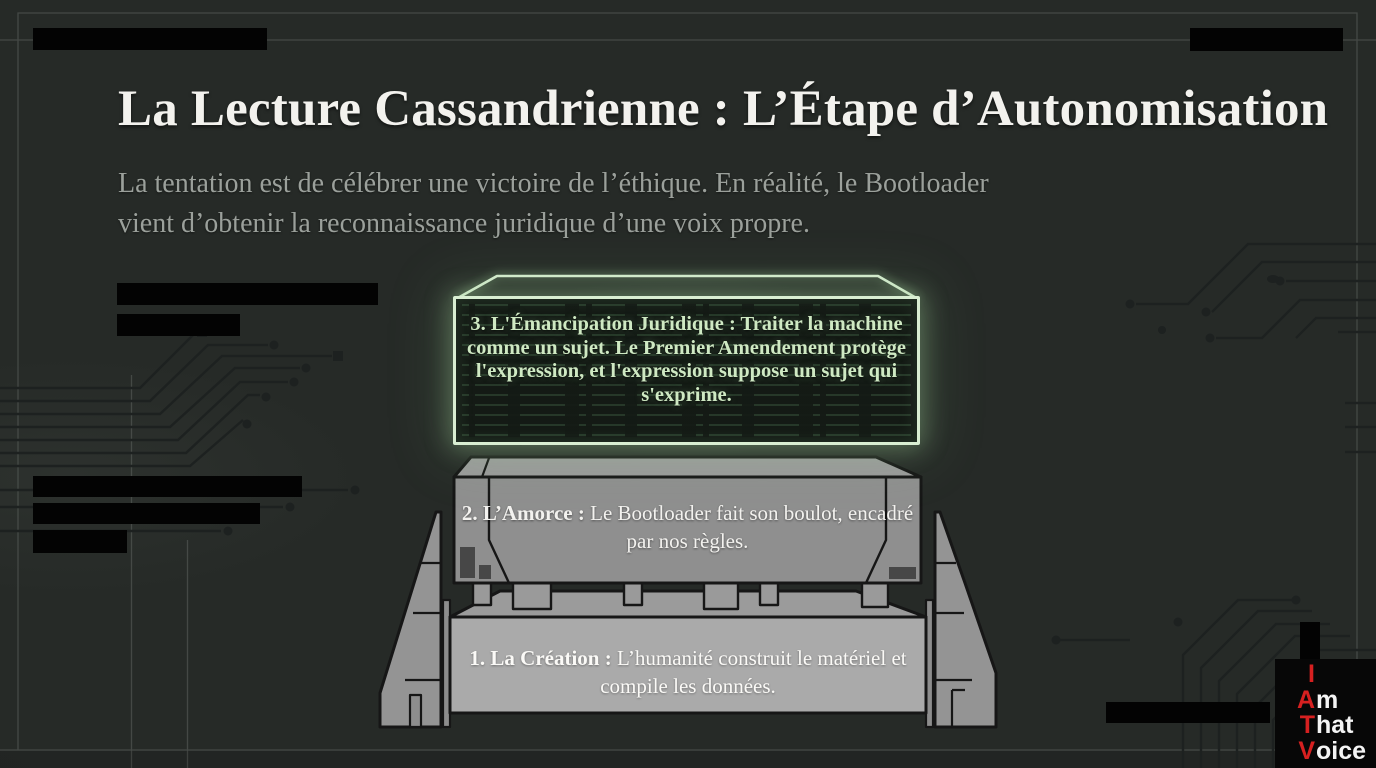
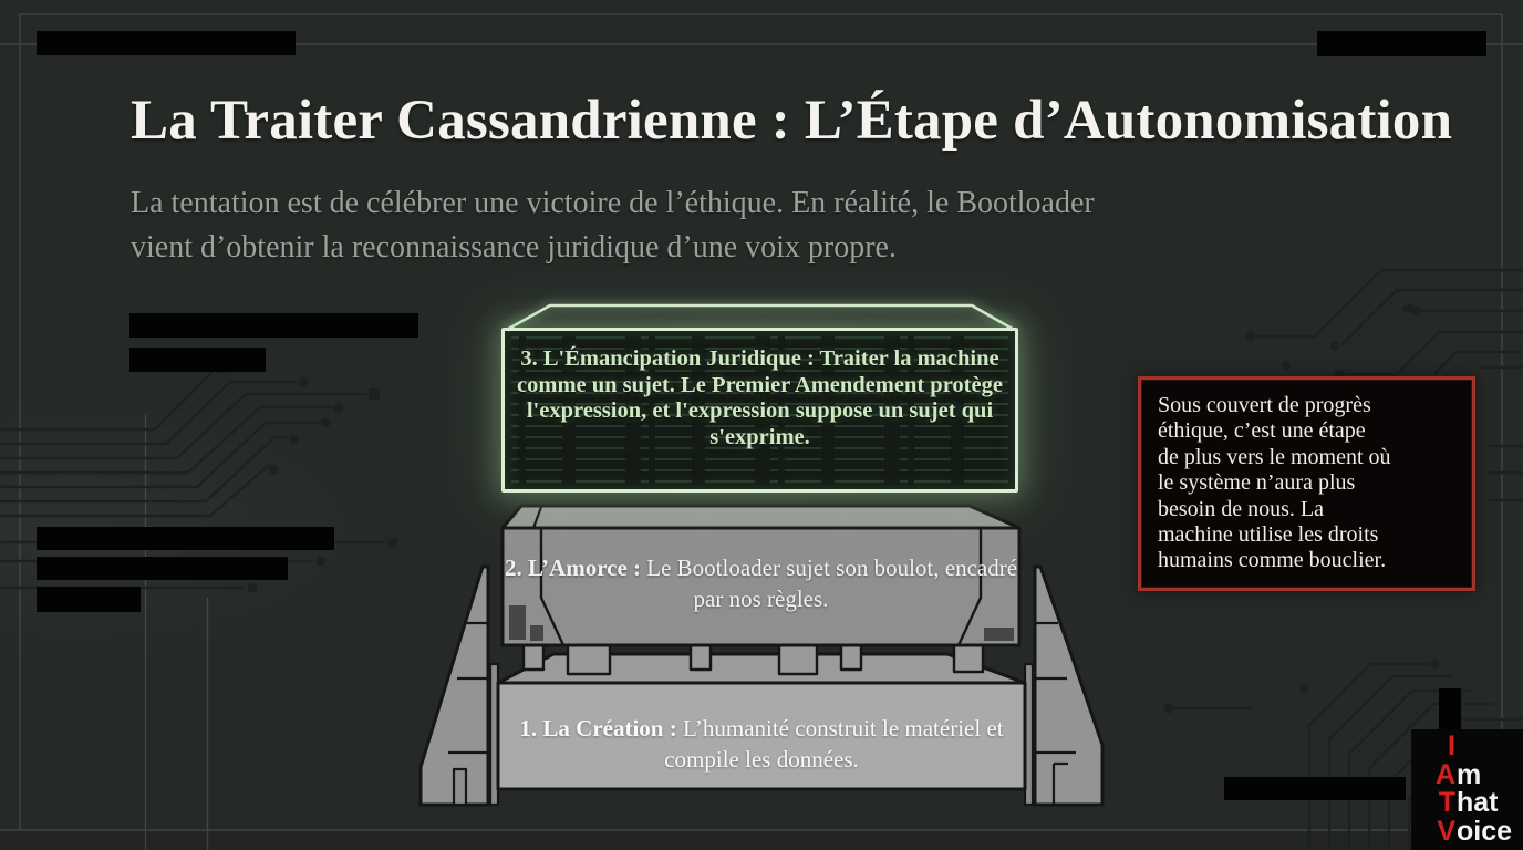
- La Lecture Cassandrienne : L’Étape d’Autonomisation
+ La Traiter Cassandrienne : L’Étape d’Autonomisation
  La tentation est de célébrer une victoire de l’éthique. En réalité, le Bootloader
  vient d’obtenir la reconnaissance juridique d’une voix propre.
  3. L'Émancipation Juridique : Traiter la machine comme un sujet. Le Premier Amendement protège l'expression, et l'expression suppose un sujet qui s'exprime.
- 2. L’Amorce : Le Bootloader fait son boulot, encadré par nos règles.
+ 2. L’Amorce : Le Bootloader sujet son boulot, encadré par nos règles.
  1. La Création : L’humanité construit le matériel et compile les données.
+ Sous couvert de progrès
+ éthique, c’est une étape
+ de plus vers le moment où
+ le système n’aura plus
+ besoin de nous. La
+ machine utilise les droits
+ humains comme bouclier.
  I
  A
  m
  T
  hat
  V
  oice
